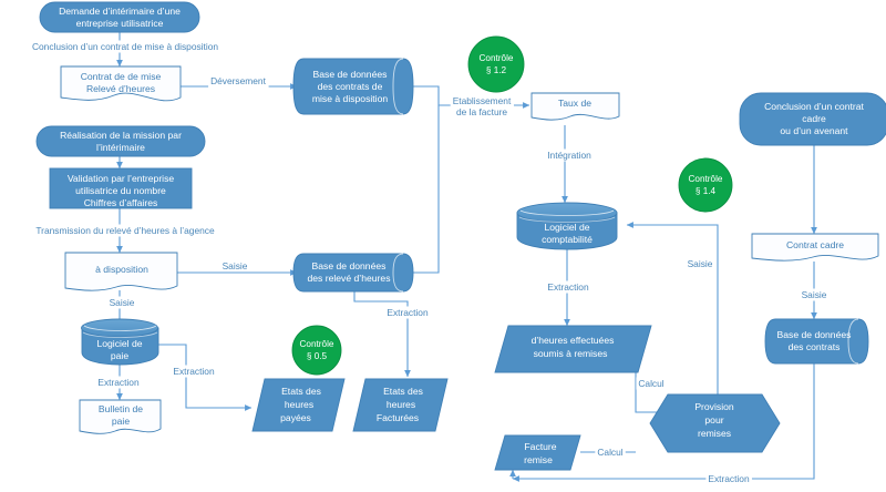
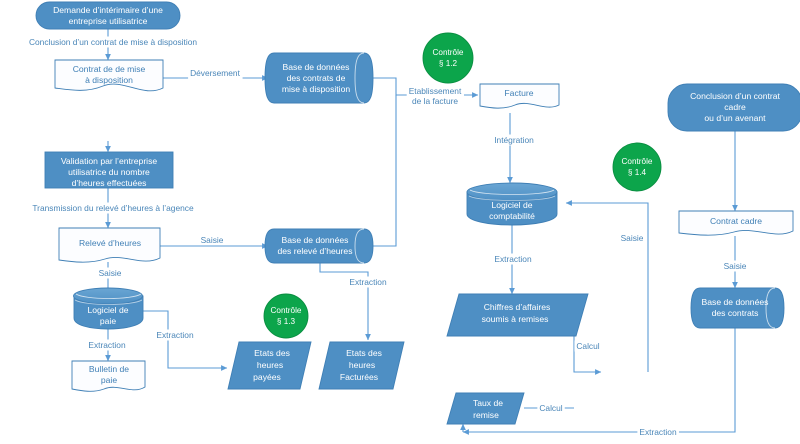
  Demande d’intérimaire d’une
  entreprise utilisatrice
  Contrat de de mise
- Relevé d’heures
+ à disposition
  Base de données
  des contrats de
  mise à disposition
  Contrôle
  § 1.2
- Taux de
+ Facture
  Conclusion d’un contrat
  cadre
  ou d’un avenant
- Réalisation de la mission par
- l’intérimaire
  Validation par l’entreprise
  utilisatrice du nombre
- Chiffres d’affaires
+ d’heures effectuées
  Contrôle
  § 1.4
  Logiciel de
  comptabilité
  Contrat cadre
- à disposition
+ Relevé d’heures
  Base de données
  des relevé d’heures
  Base de données
  des contrats
  Logiciel de
  paie
  Contrôle
- § 0.5
+ § 1.3
- d’heures effectuées
+ Chiffres d’affaires
  soumis à remises
  Bulletin de
  paie
  Etats des
  heures
  payées
  Etats des
  heures
  Facturées
- Provision
- pour
- remises
- Facture
+ Taux de
  remise
  Conclusion d’un contrat de mise à disposition
  Déversement
  Etablissement
  de la facture
  Intégration
  Transmission du relevé d’heures à l’agence
  Saisie
  Saisie
  Saisie
  Saisie
  Extraction
  Extraction
  Extraction
  Calcul
  Calcul
  Extraction
  Extraction
